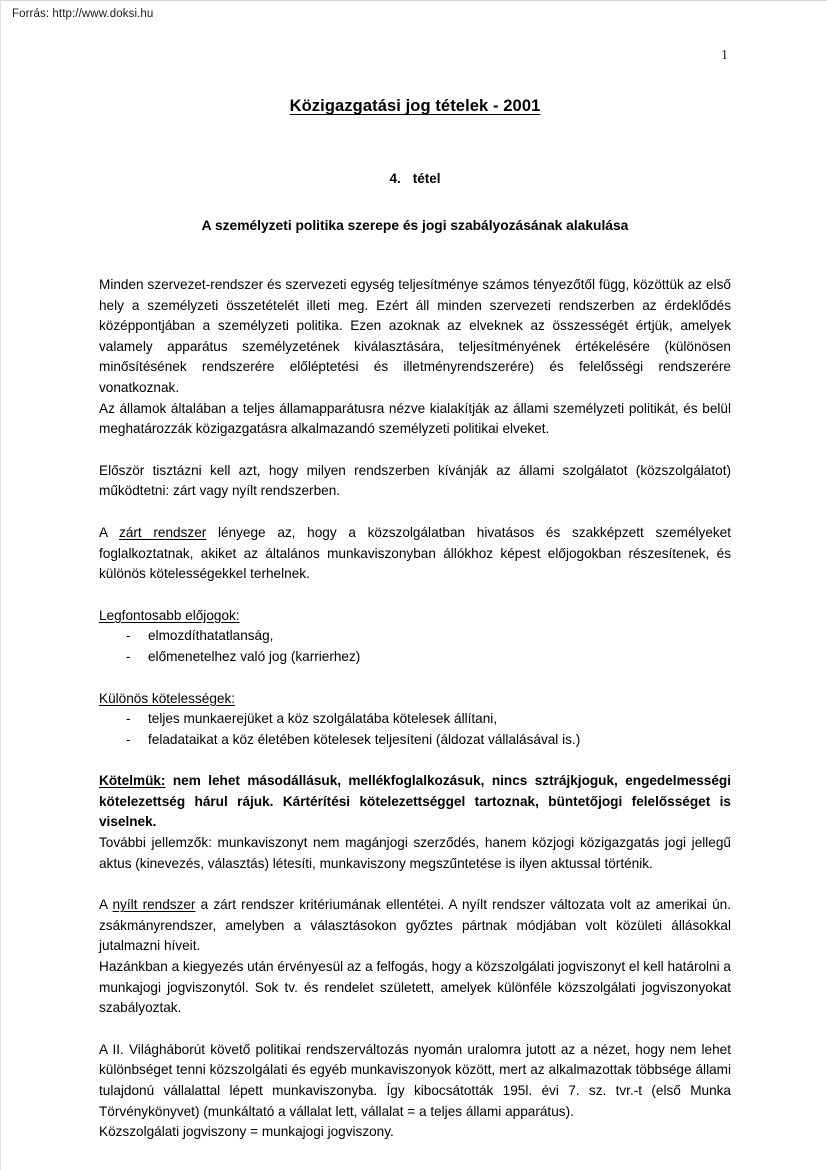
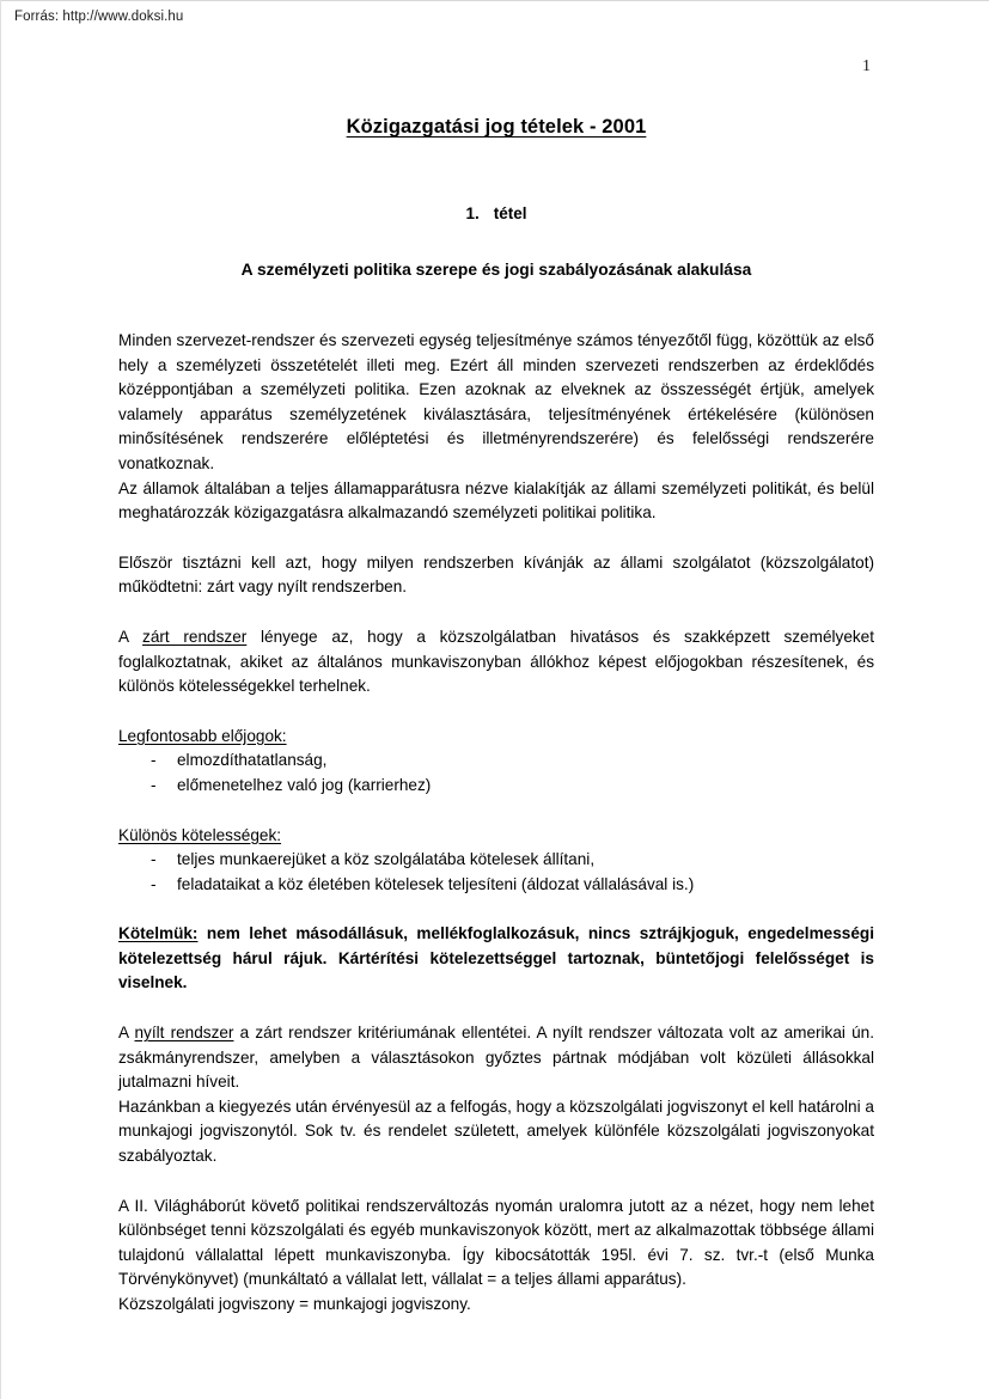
  Forrás: http://www.doksi.hu
  1
  Közigazgatási jog tételek - 2001
- 4. tétel
+ 1. tétel
  A személyzeti politika szerepe és jogi szabályozásának alakulása
  Minden szervezet-rendszer és szervezeti egység teljesítménye számos tényezőtől függ, közöttük az első hely a személyzeti összetételét illeti meg. Ezért áll minden szervezeti rendszerben az érdeklődés középpontjában a személyzeti politika. Ezen azoknak az elveknek az összességét értjük, amelyek valamely apparátus személyzetének kiválasztására, teljesítményének értékelésére (különösen minősítésének rendszerére előléptetési és illetményrendszerére) és felelősségi rendszerére vonatkoznak.
- Az államok általában a teljes államapparátusra nézve kialakítják az állami személyzeti politikát, és belül meghatározzák közigazgatásra alkalmazandó személyzeti politikai elveket.
+ Az államok általában a teljes államapparátusra nézve kialakítják az állami személyzeti politikát, és belül meghatározzák közigazgatásra alkalmazandó személyzeti politikai politika.
  Először tisztázni kell azt, hogy milyen rendszerben kívánják az állami szolgálatot (közszolgálatot) működtetni: zárt vagy nyílt rendszerben.
  A zárt rendszer lényege az, hogy a közszolgálatban hivatásos és szakképzett személyeket foglalkoztatnak, akiket az általános munkaviszonyban állókhoz képest előjogokban részesítenek, és különös kötelességekkel terhelnek.
  Legfontosabb előjogok:
  -
  elmozdíthatatlanság,
  -
  előmenetelhez való jog (karrierhez)
  Különös kötelességek:
  -
  teljes munkaerejüket a köz szolgálatába kötelesek állítani,
  -
  feladataikat a köz életében kötelesek teljesíteni (áldozat vállalásával is.)
  Kötelmük: nem lehet másodállásuk, mellékfoglalkozásuk, nincs sztrájkjoguk, engedelmességi kötelezettség hárul rájuk. Kártérítési kötelezettséggel tartoznak, büntetőjogi felelősséget is viselnek.
- További jellemzők: munkaviszonyt nem magánjogi szerződés, hanem közjogi közigazgatás jogi jellegű aktus (kinevezés, választás) létesíti, munkaviszony megszűntetése is ilyen aktussal történik.
  A nyílt rendszer a zárt rendszer kritériumának ellentétei. A nyílt rendszer változata volt az amerikai ún. zsákmányrendszer, amelyben a választásokon győztes pártnak módjában volt közületi állásokkal jutalmazni híveit.
  Hazánkban a kiegyezés után érvényesül az a felfogás, hogy a közszolgálati jogviszonyt el kell határolni a munkajogi jogviszonytól. Sok tv. és rendelet született, amelyek különféle közszolgálati jogviszonyokat szabályoztak.
  A II. Világháborút követő politikai rendszerváltozás nyomán uralomra jutott az a nézet, hogy nem lehet különbséget tenni közszolgálati és egyéb munkaviszonyok között, mert az alkalmazottak többsége állami tulajdonú vállalattal lépett munkaviszonyba. Így kibocsátották 195l. évi 7. sz. tvr.-t (első Munka Törvénykönyvet) (munkáltató a vállalat lett, vállalat = a teljes állami apparátus).
  Közszolgálati jogviszony = munkajogi jogviszony.
